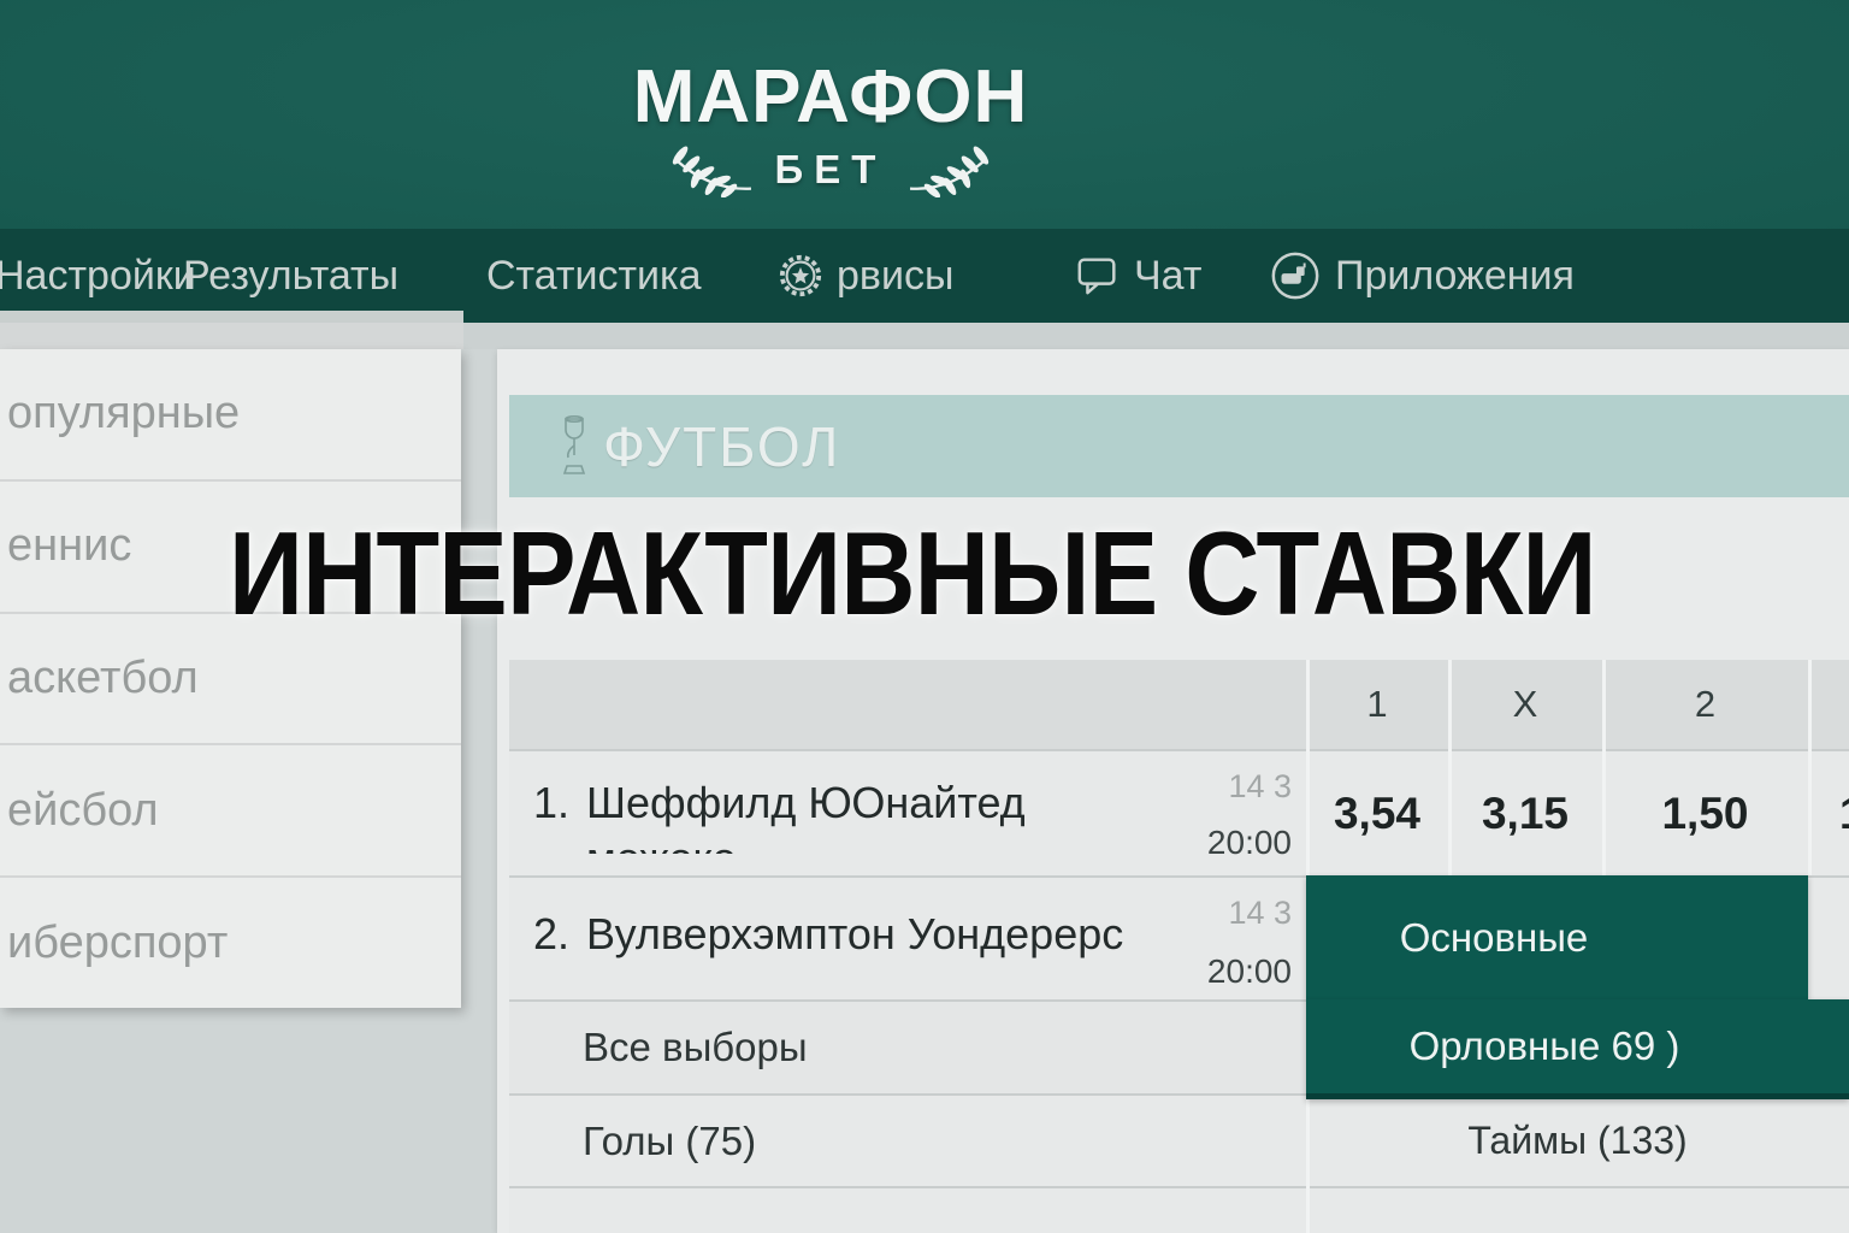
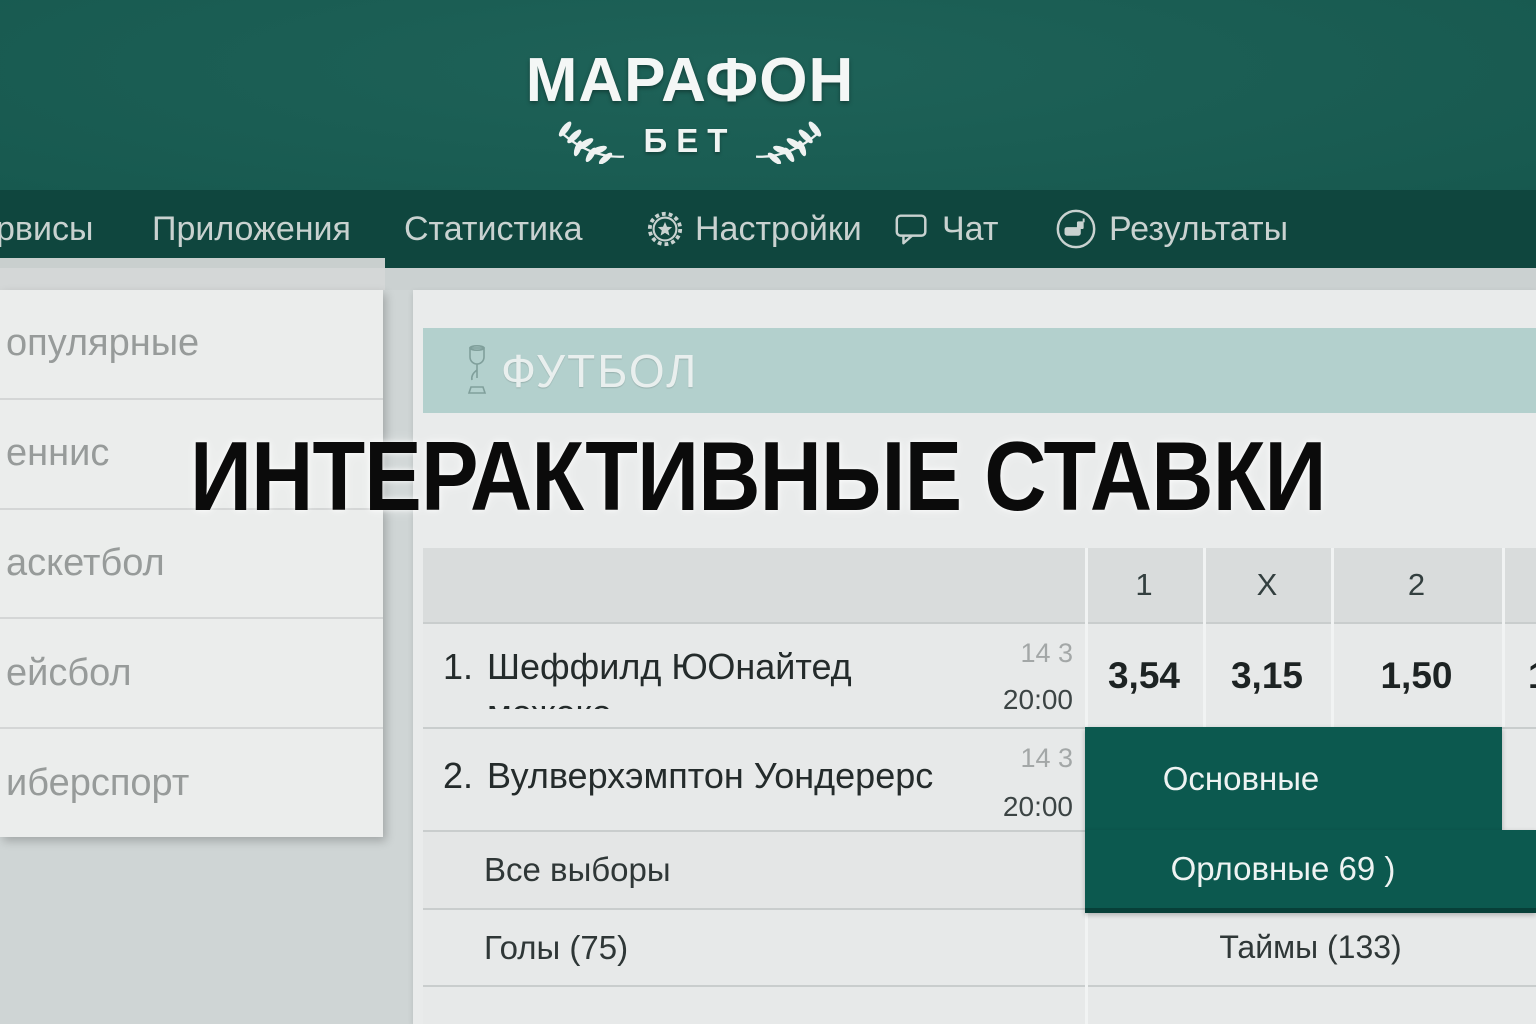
  МАРАФОН
  БЕТ
- Настройки
+ рвисы
- Результаты
+ Приложения
  Статистика
- рвисы
+ Настройки
  Чат
- Приложения
+ Результаты
  опулярные
  еннис
  аскетбол
  ейсбол
  иберспорт
  ФУТБОЛ
  1
  X
  2
  1.
  Шеффилд ЮОнайтед
  14 3
  20:00
  3,54
  3,15
  1,50
  2.
  Вулверхэмптон Уондерерс
  14 3
  20:00
  Все выборы
  Голы (75)
  Таймы (133)
  Основные
  Орловные 69 )
  ИНТЕРАКТИВНЫЕ СТАВКИ
